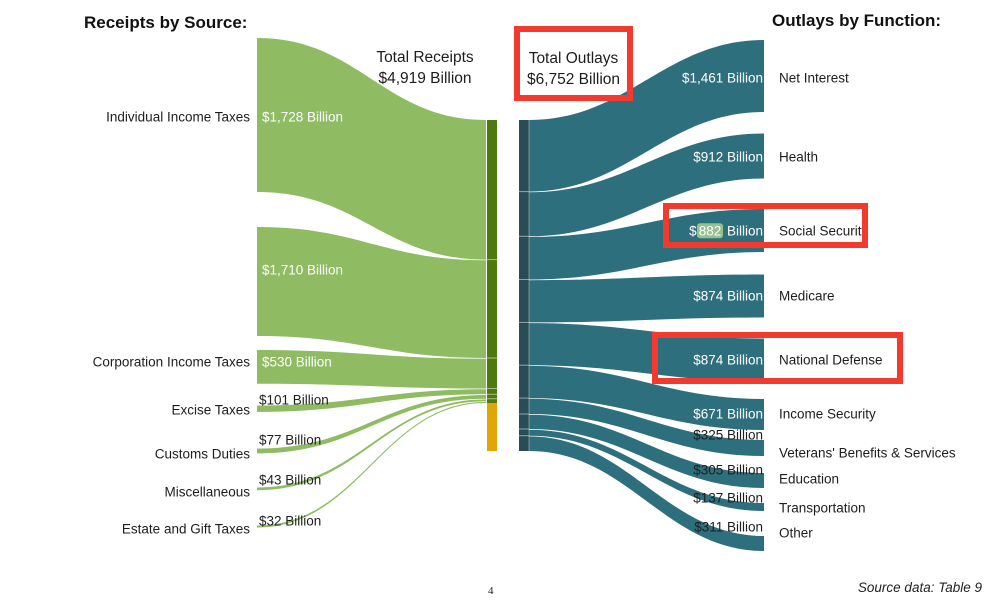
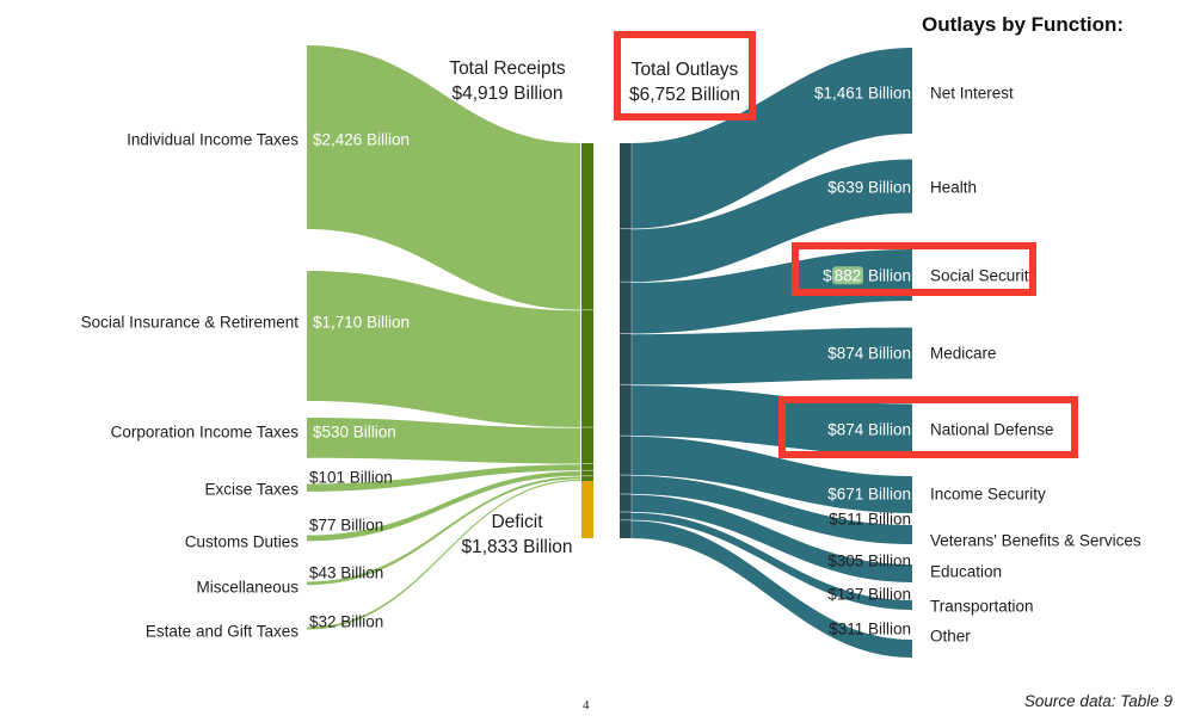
- Receipts by Source:
  Outlays by Function:
  Total Receipts
  $4,919 Billion
  Total Outlays
  $6,752 Billion
+ Deficit
+ $1,833 Billion
  Individual Income Taxes
+ Social Insurance & Retirement
  Corporation Income Taxes
  Excise Taxes
  Customs Duties
  Miscellaneous
  Estate and Gift Taxes
- $1,728 Billion
+ $2,426 Billion
  $1,710 Billion
  $530 Billion
  $101 Billion
  $77 Billion
  $43 Billion
  $32 Billion
  $1,461 Billion
- $912 Billion
+ $639 Billion
  $ 882 Billion
  $874 Billion
  $874 Billion
  $671 Billion
- $325 Billion
+ $511 Billion
  $305 Billion
  $137 Billion
  $311 Billion
  Net Interest
  Health
  Social Security
  Medicare
  National Defense
  Income Security
  Veterans' Benefits & Services
  Education
  Transportation
  Other
  4
  Source data: Table 9
